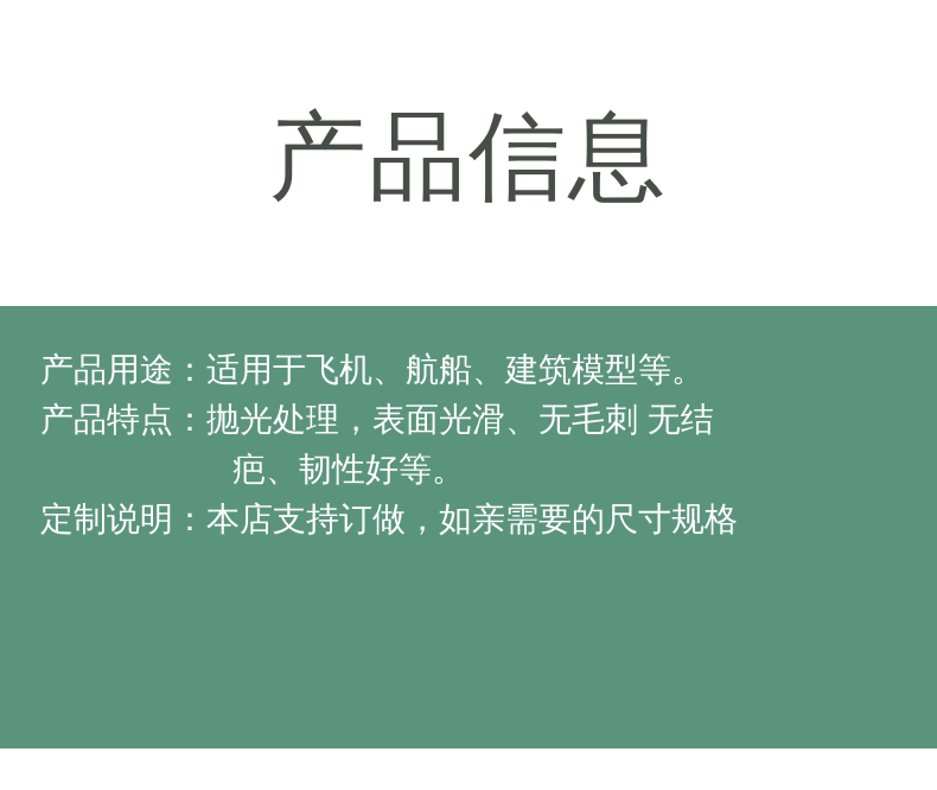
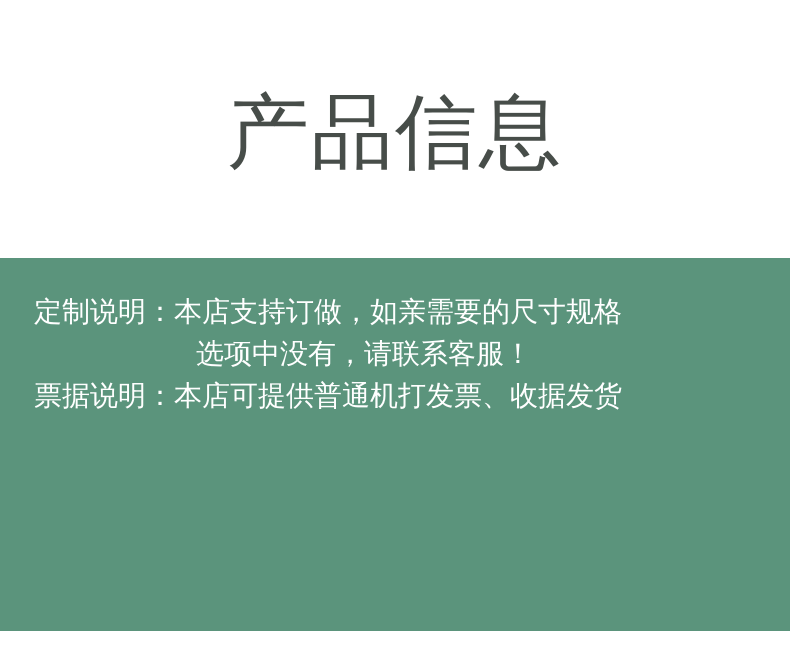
  产品信息
- 产品用途：适用于飞机、航船、建筑模型等。
- 产品特点：抛光处理，表面光滑、无毛刺 无结
- 疤、韧性好等。
  定制说明：本店支持订做，如亲需要的尺寸规格
+ 选项中没有，请联系客服！
+ 票据说明：本店可提供普通机打发票、收据发货
